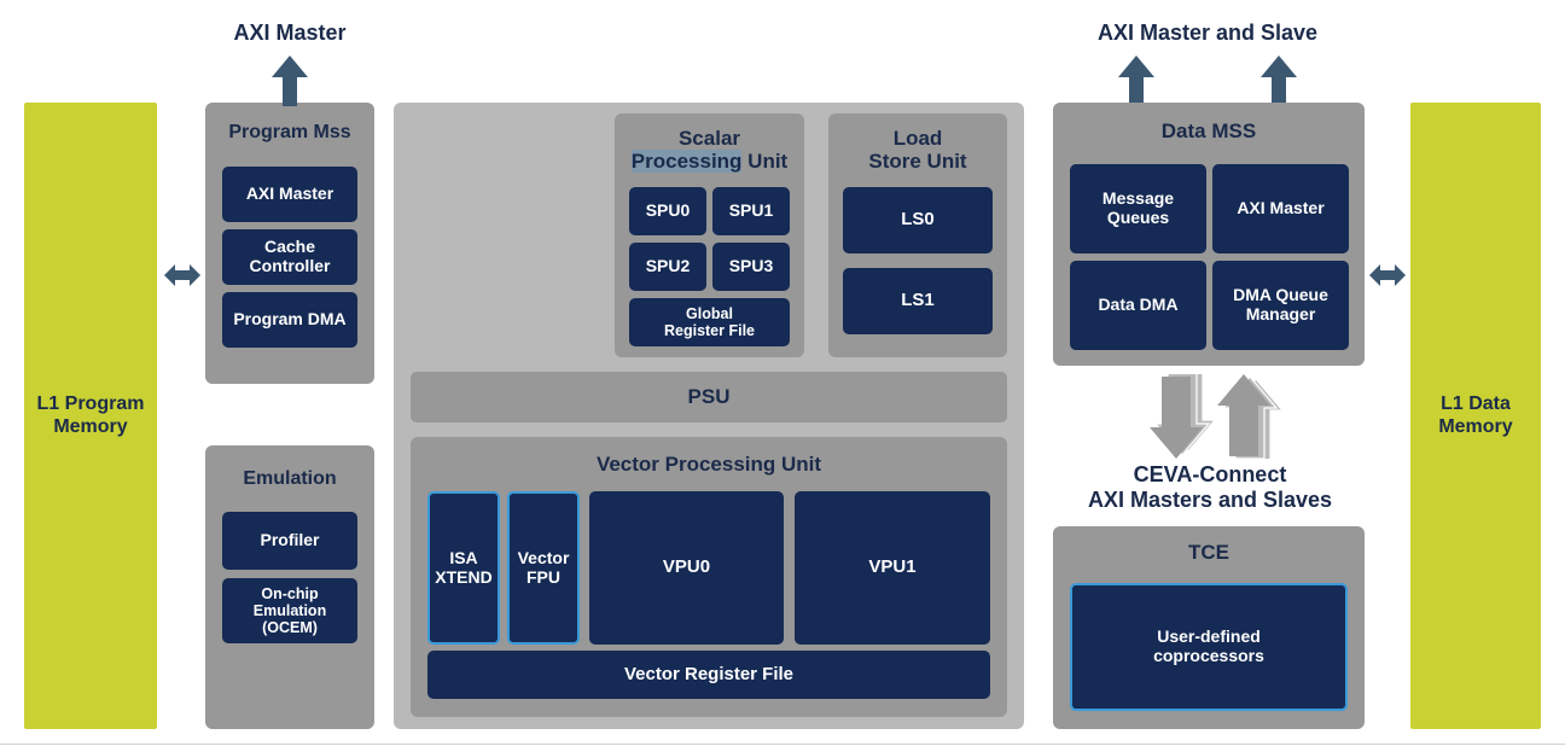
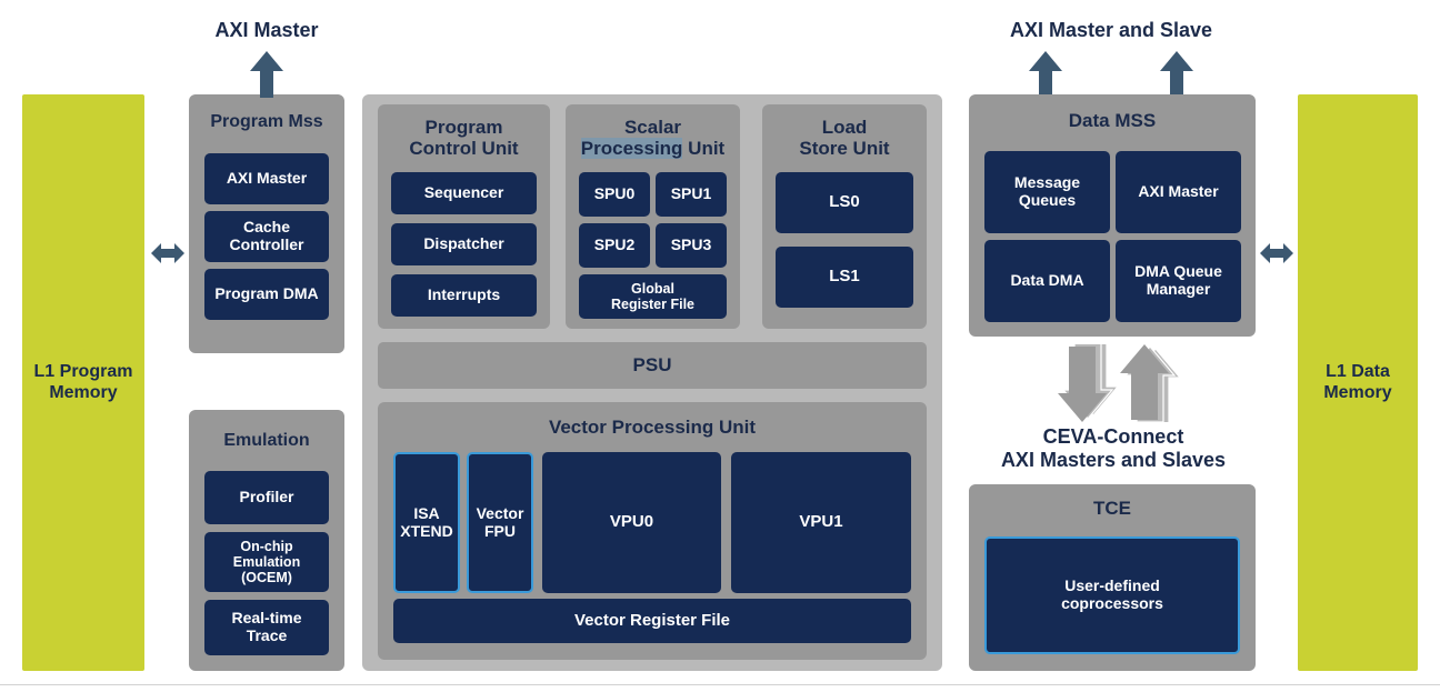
  L1 Program
  Memory
  Program Mss
  AXI Master
  Cache
  Controller
  Program DMA
  AXI Master
  Emulation
  Profiler
  On-chip
  Emulation
  (OCEM)
+ Real-time
+ Trace
+ Program
+ Control Unit
+ Sequencer
+ Dispatcher
+ Interrupts
  Scalar
  Processing Unit
  SPU0
  SPU1
  SPU2
  SPU3
  Global
  Register File
  Load
  Store Unit
  LS0
  LS1
  PSU
  Vector Processing Unit
  ISA
  XTEND
  Vector
  FPU
  VPU0
  VPU1
  Vector Register File
  AXI Master and Slave
  Data MSS
  Message
  Queues
  AXI Master
  Data DMA
  DMA Queue
  Manager
  CEVA-Connect
  AXI Masters and Slaves
  TCE
  User-defined
  coprocessors
  L1 Data
  Memory
